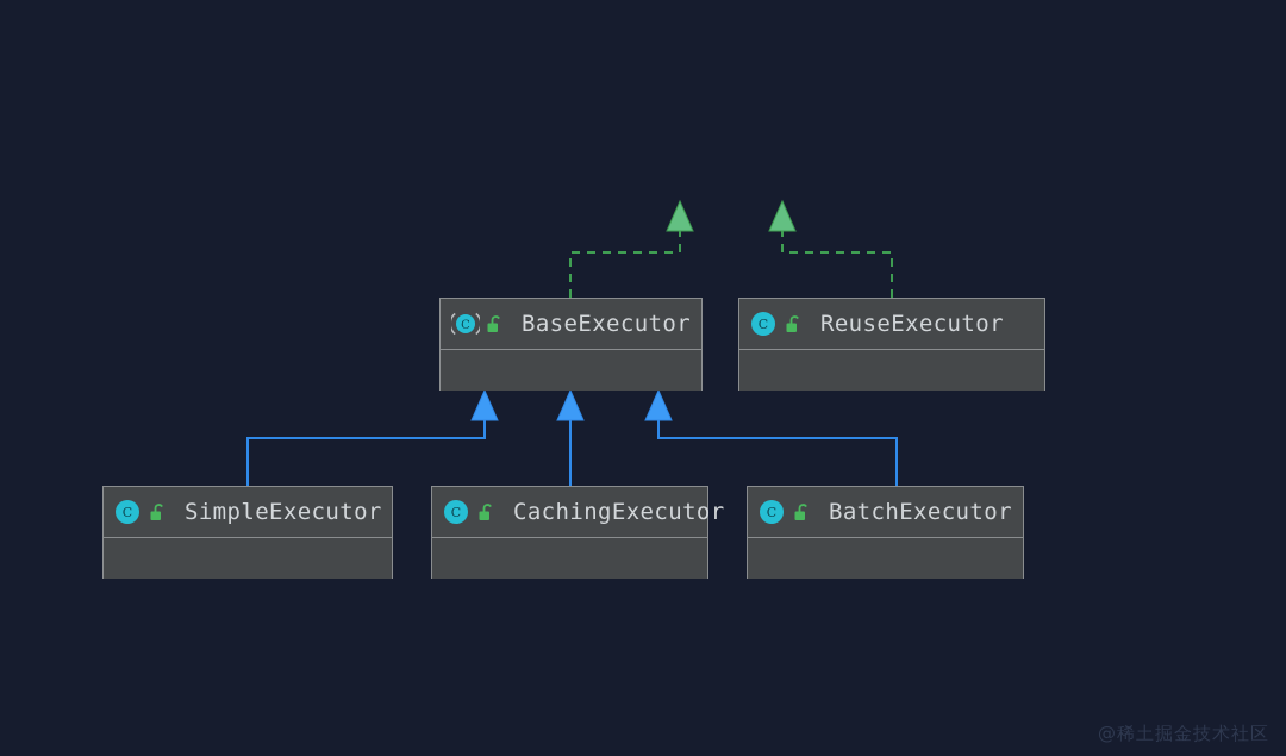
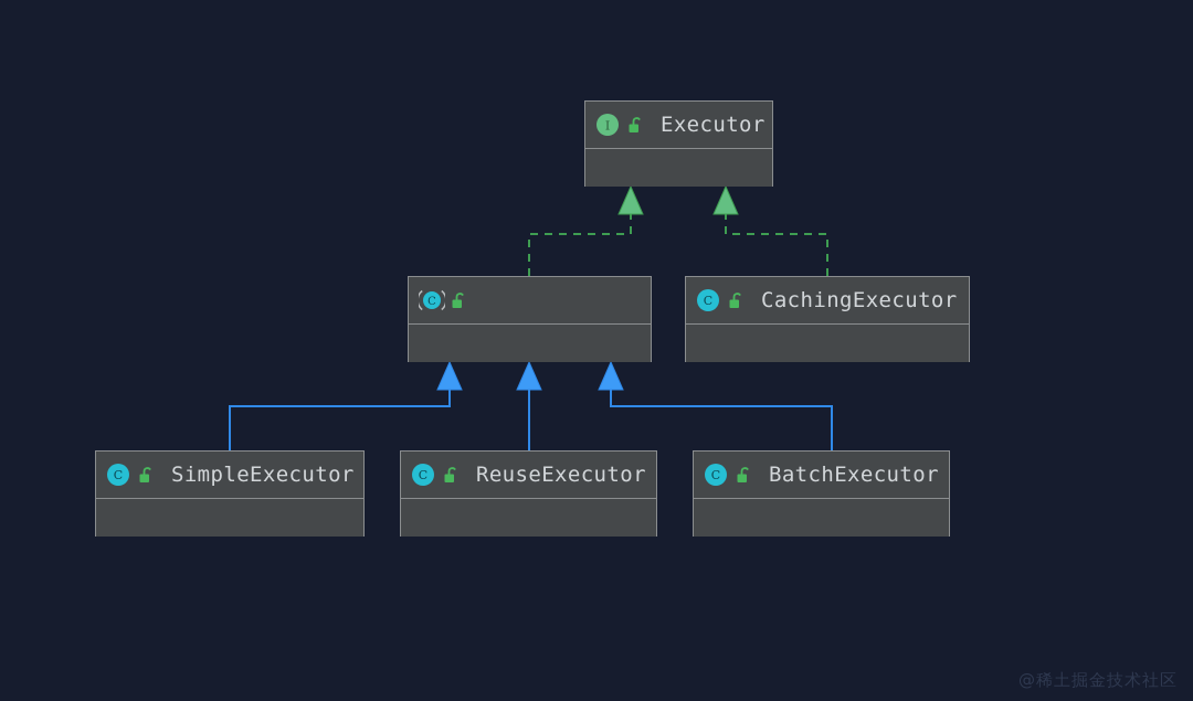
+ I
+ Executor
  C
- BaseExecutor
  C
- ReuseExecutor
+ CachingExecutor
  C
  SimpleExecutor
  C
- CachingExecutor
+ ReuseExecutor
  C
  BatchExecutor
  @稀土掘金技术社区
